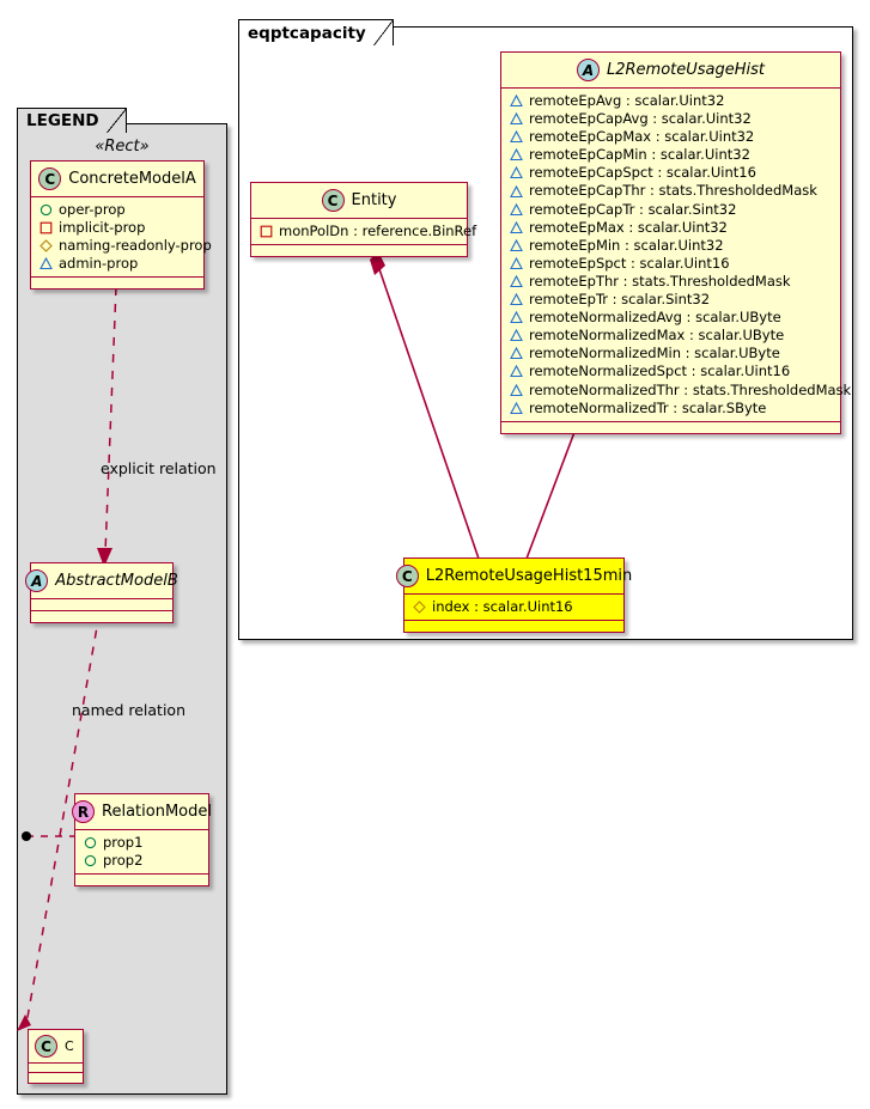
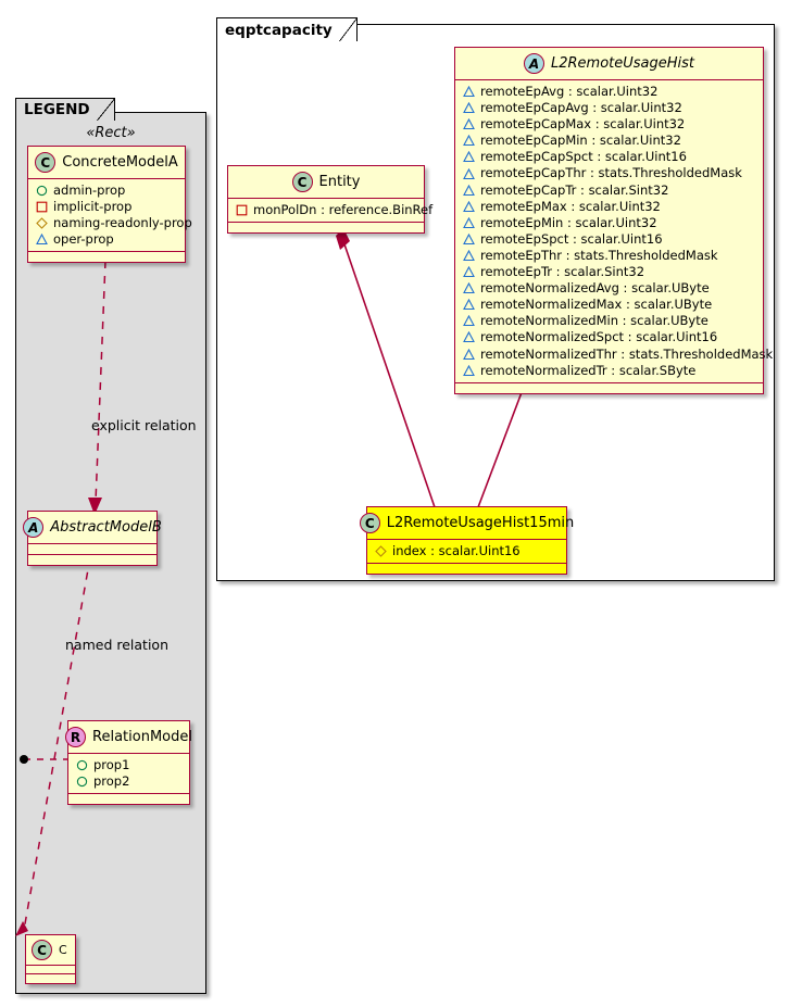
  eqptcapacity
  LEGEND
  A
  L2RemoteUsageHist
  remoteEpAvg : scalar.Uint32
  remoteEpCapAvg : scalar.Uint32
  remoteEpCapMax : scalar.Uint32
  remoteEpCapMin : scalar.Uint32
  remoteEpCapSpct : scalar.Uint16
  remoteEpCapThr : stats.ThresholdedMask
  remoteEpCapTr : scalar.Sint32
  remoteEpMax : scalar.Uint32
  remoteEpMin : scalar.Uint32
  remoteEpSpct : scalar.Uint16
  remoteEpThr : stats.ThresholdedMask
  remoteEpTr : scalar.Sint32
  remoteNormalizedAvg : scalar.UByte
  remoteNormalizedMax : scalar.UByte
  remoteNormalizedMin : scalar.UByte
  remoteNormalizedSpct : scalar.Uint16
  remoteNormalizedThr : stats.ThresholdedMask
  remoteNormalizedTr : scalar.SByte
  C
  Entity
  monPolDn : reference.BinRef
  C
  L2RemoteUsageHist15min
  index : scalar.Uint16
  «Rect»
  C
  ConcreteModelA
- oper-prop
+ admin-prop
  implicit-prop
  naming-readonly-prop
- admin-prop
+ oper-prop
  explicit relation
  A
  AbstractModelB
  named relation
  R
  RelationModel
  prop1
  prop2
  C
  C
